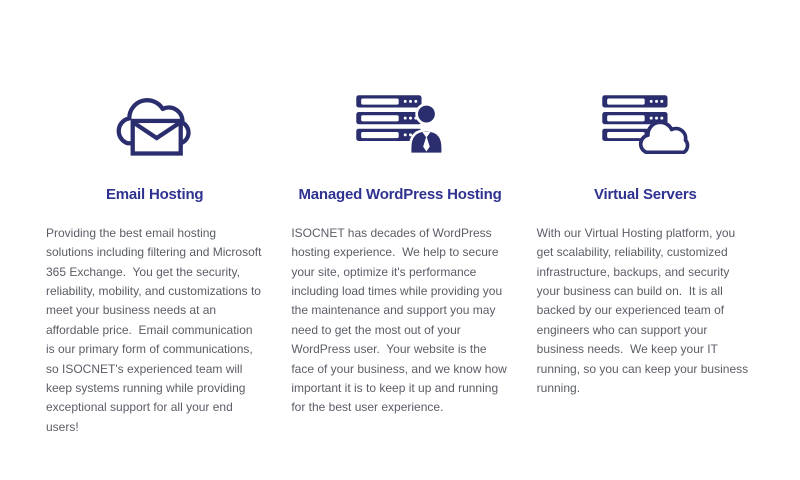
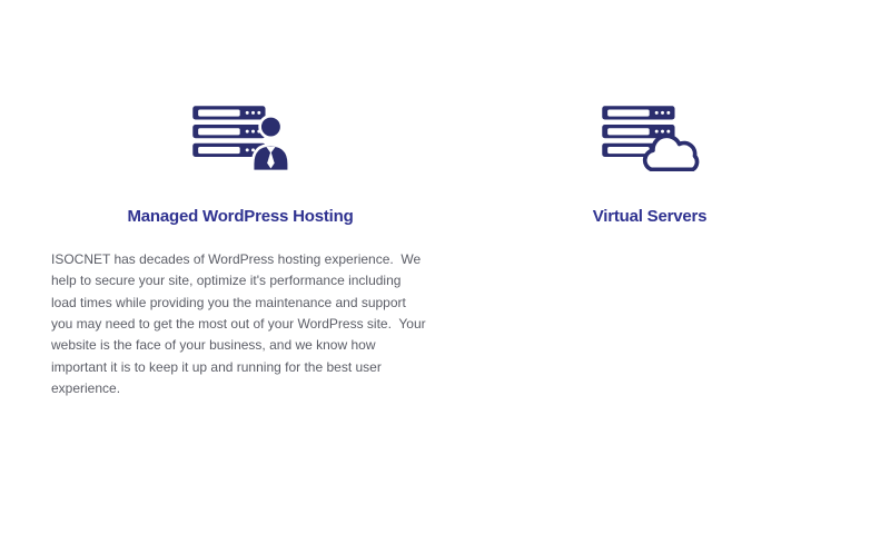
- Email Hosting
- Providing the best email hosting solutions including filtering and Microsoft 365 Exchange. You get the security, reliability, mobility, and customizations to meet your business needs at an affordable price. Email communication is our primary form of communications, so ISOCNET's experienced team will keep systems running while providing exceptional support for all your end users!
  Managed WordPress Hosting
- ISOCNET has decades of WordPress hosting experience. We help to secure your site, optimize it's performance including load times while providing you the maintenance and support you may need to get the most out of your WordPress user. Your website is the face of your business, and we know how important it is to keep it up and running for the best user experience.
+ ISOCNET has decades of WordPress hosting experience. We help to secure your site, optimize it's performance including load times while providing you the maintenance and support you may need to get the most out of your WordPress site. Your website is the face of your business, and we know how important it is to keep it up and running for the best user experience.
  Virtual Servers
- With our Virtual Hosting platform, you get scalability, reliability, customized infrastructure, backups, and security your business can build on. It is all backed by our experienced team of engineers who can support your business needs. We keep your IT running, so you can keep your business running.
